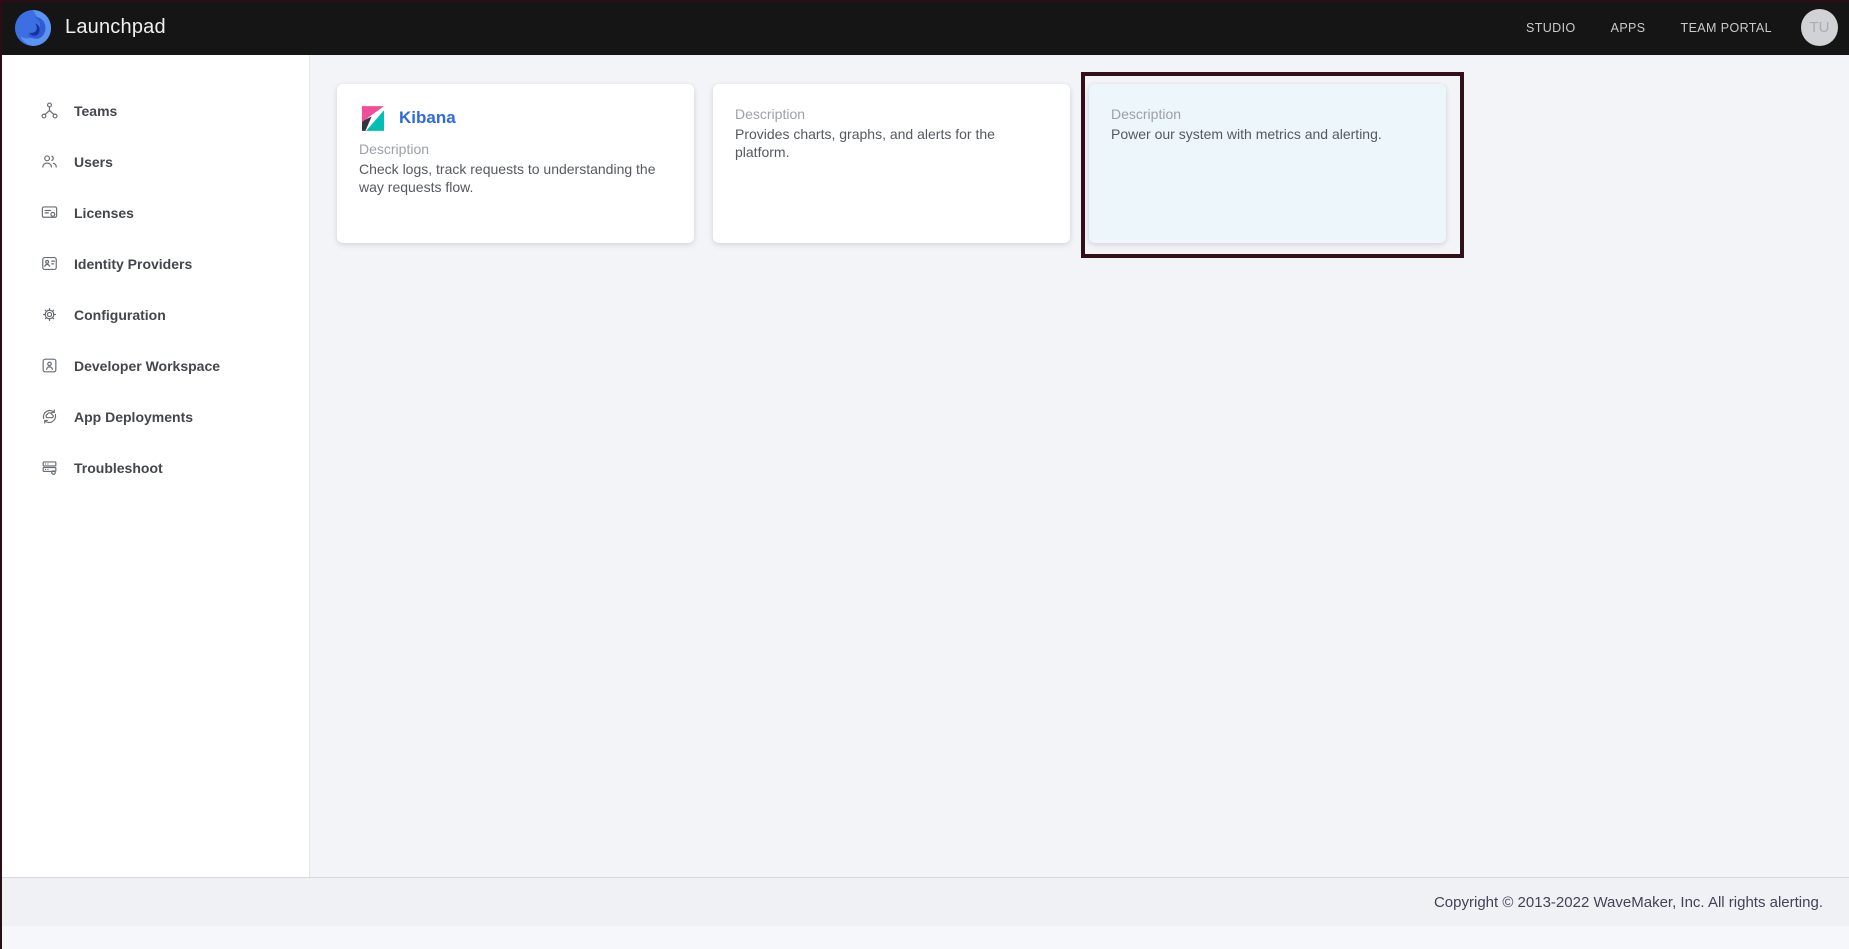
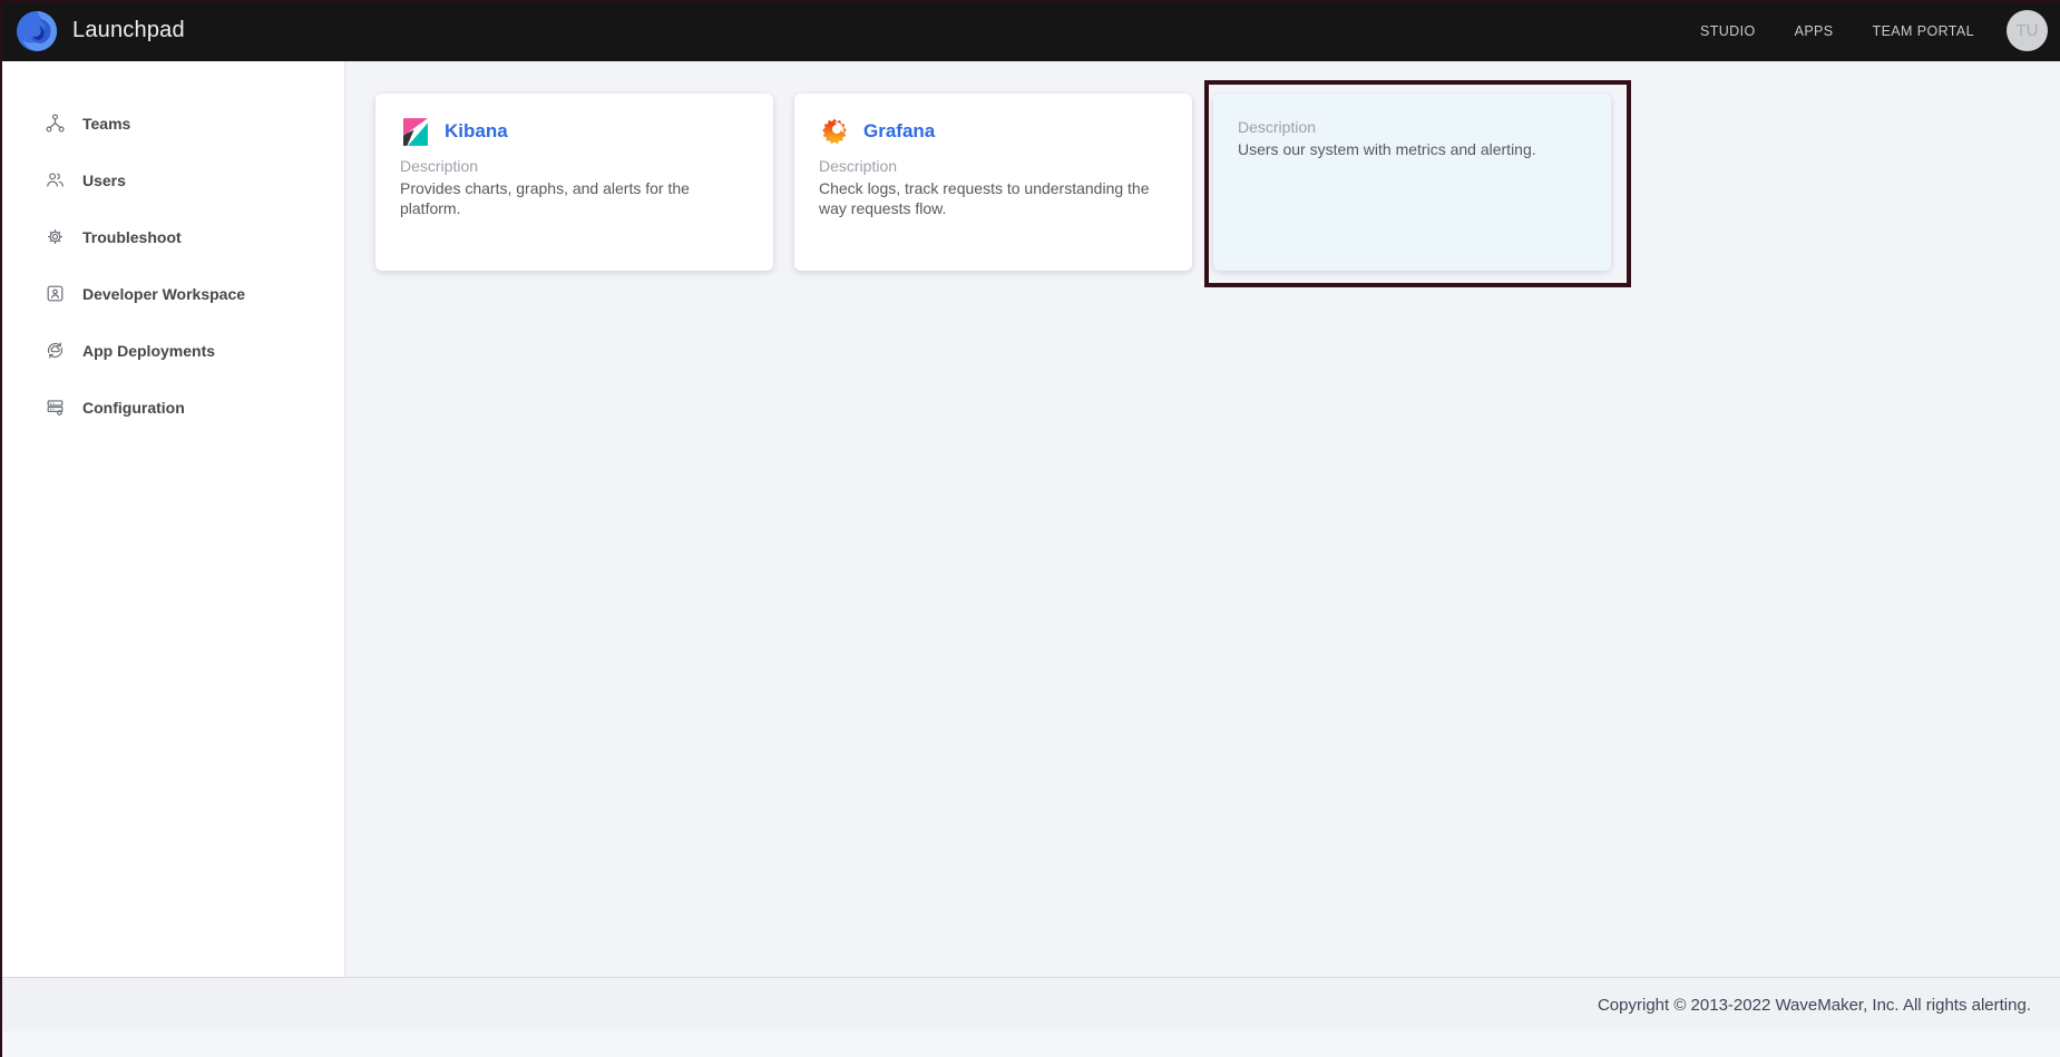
  Launchpad
  STUDIO
  APPS
  TEAM PORTAL
  TU
  Teams
  Users
- Licenses
- Identity Providers
- Configuration
+ Troubleshoot
  Developer Workspace
  App Deployments
- Troubleshoot
+ Configuration
  Kibana
  Description
- Check logs, track requests to understanding the way requests flow.
+ Provides charts, graphs, and alerts for the platform.
+ Grafana
  Description
- Provides charts, graphs, and alerts for the platform.
+ Check logs, track requests to understanding the way requests flow.
  Description
- Power our system with metrics and alerting.
+ Users our system with metrics and alerting.
  Copyright © 2013-2022 WaveMaker, Inc. All rights alerting.
